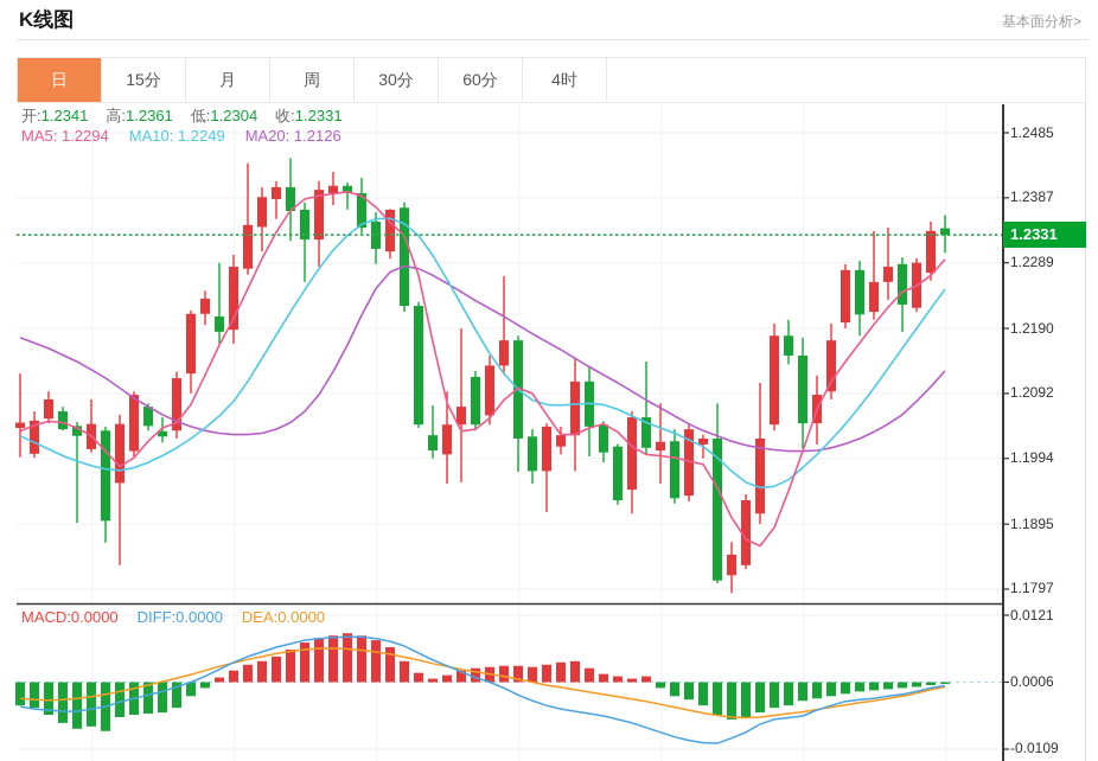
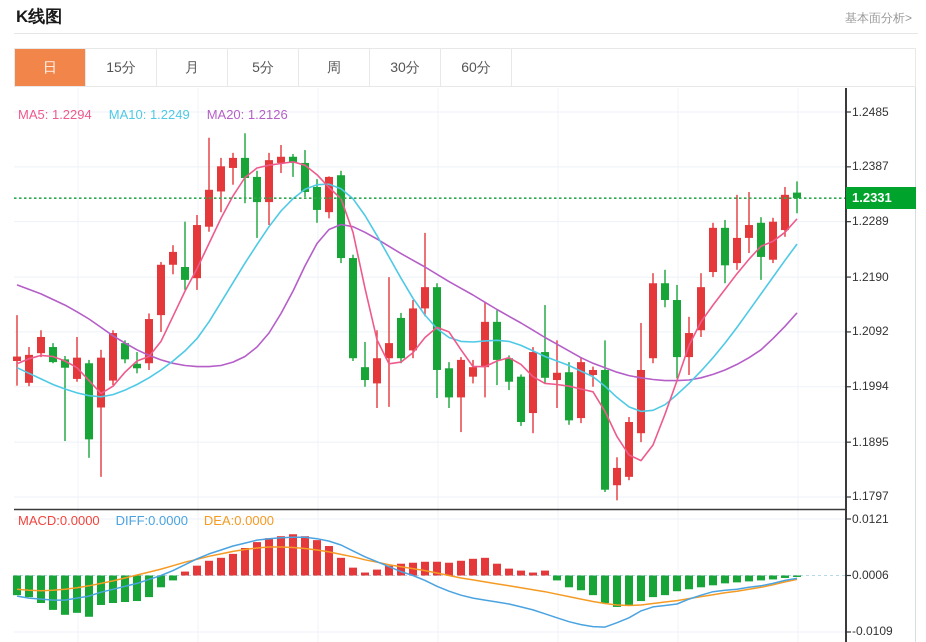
  K线图
  基本面分析>
  日
  15分
  月
+ 5分
  周
  30分
  60分
- 4时
- 开:1.2341
- 高:1.2361
- 低:1.2304
- 收:1.2331
  MA5: 1.2294
  MA10: 1.2249
  MA20: 1.2126
  MACD:0.0000
  DIFF:0.0000
  DEA:0.0000
  1.2331
  1.2485
  1.2387
  1.2289
  1.2190
  1.2092
  1.1994
  1.1895
  1.1797
  0.0121
  0.0006
  -0.0109
